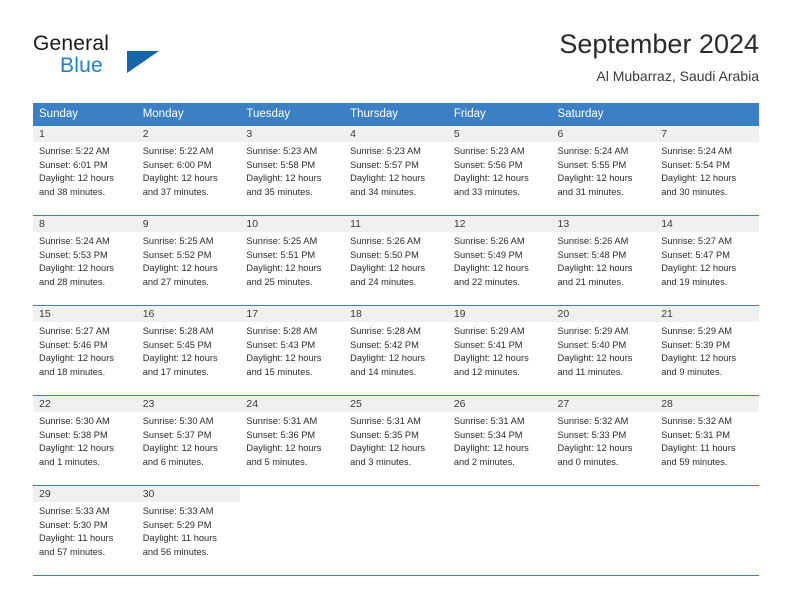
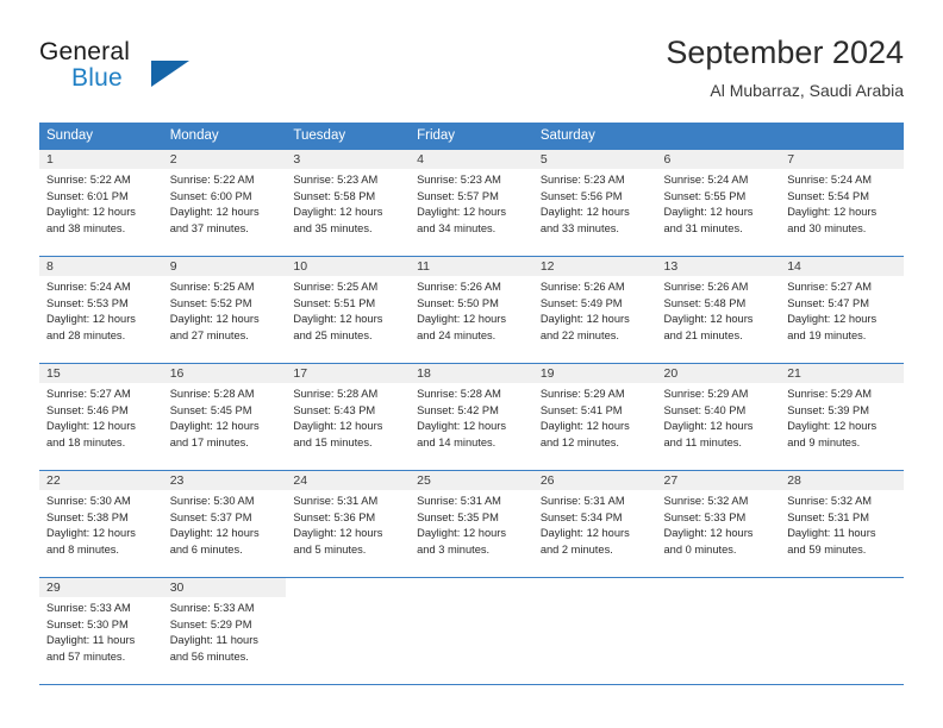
  General
  Blue
  September 2024
  Al Mubarraz, Saudi Arabia
  Sunday
  Monday
  Tuesday
- Thursday
  Friday
  Saturday
  1
  Sunrise: 5:22 AM
  Sunset: 6:01 PM
  Daylight: 12 hours
  and 38 minutes.
  2
  Sunrise: 5:22 AM
  Sunset: 6:00 PM
  Daylight: 12 hours
  and 37 minutes.
  3
  Sunrise: 5:23 AM
  Sunset: 5:58 PM
  Daylight: 12 hours
  and 35 minutes.
  4
  Sunrise: 5:23 AM
  Sunset: 5:57 PM
  Daylight: 12 hours
  and 34 minutes.
  5
  Sunrise: 5:23 AM
  Sunset: 5:56 PM
  Daylight: 12 hours
  and 33 minutes.
  6
  Sunrise: 5:24 AM
  Sunset: 5:55 PM
  Daylight: 12 hours
  and 31 minutes.
  7
  Sunrise: 5:24 AM
  Sunset: 5:54 PM
  Daylight: 12 hours
  and 30 minutes.
  8
  Sunrise: 5:24 AM
  Sunset: 5:53 PM
  Daylight: 12 hours
  and 28 minutes.
  9
  Sunrise: 5:25 AM
  Sunset: 5:52 PM
  Daylight: 12 hours
  and 27 minutes.
  10
  Sunrise: 5:25 AM
  Sunset: 5:51 PM
  Daylight: 12 hours
  and 25 minutes.
  11
  Sunrise: 5:26 AM
  Sunset: 5:50 PM
  Daylight: 12 hours
  and 24 minutes.
  12
  Sunrise: 5:26 AM
  Sunset: 5:49 PM
  Daylight: 12 hours
  and 22 minutes.
  13
  Sunrise: 5:26 AM
  Sunset: 5:48 PM
  Daylight: 12 hours
  and 21 minutes.
  14
  Sunrise: 5:27 AM
  Sunset: 5:47 PM
  Daylight: 12 hours
  and 19 minutes.
  15
  Sunrise: 5:27 AM
  Sunset: 5:46 PM
  Daylight: 12 hours
  and 18 minutes.
  16
  Sunrise: 5:28 AM
  Sunset: 5:45 PM
  Daylight: 12 hours
  and 17 minutes.
  17
  Sunrise: 5:28 AM
  Sunset: 5:43 PM
  Daylight: 12 hours
  and 15 minutes.
  18
  Sunrise: 5:28 AM
  Sunset: 5:42 PM
  Daylight: 12 hours
  and 14 minutes.
  19
  Sunrise: 5:29 AM
  Sunset: 5:41 PM
  Daylight: 12 hours
  and 12 minutes.
  20
  Sunrise: 5:29 AM
  Sunset: 5:40 PM
  Daylight: 12 hours
  and 11 minutes.
  21
  Sunrise: 5:29 AM
  Sunset: 5:39 PM
  Daylight: 12 hours
  and 9 minutes.
  22
  Sunrise: 5:30 AM
  Sunset: 5:38 PM
  Daylight: 12 hours
- and 1 minutes.
+ and 8 minutes.
  23
  Sunrise: 5:30 AM
  Sunset: 5:37 PM
  Daylight: 12 hours
  and 6 minutes.
  24
  Sunrise: 5:31 AM
  Sunset: 5:36 PM
  Daylight: 12 hours
  and 5 minutes.
  25
  Sunrise: 5:31 AM
  Sunset: 5:35 PM
  Daylight: 12 hours
  and 3 minutes.
  26
  Sunrise: 5:31 AM
  Sunset: 5:34 PM
  Daylight: 12 hours
  and 2 minutes.
  27
  Sunrise: 5:32 AM
  Sunset: 5:33 PM
  Daylight: 12 hours
  and 0 minutes.
  28
  Sunrise: 5:32 AM
  Sunset: 5:31 PM
  Daylight: 11 hours
  and 59 minutes.
  29
  Sunrise: 5:33 AM
  Sunset: 5:30 PM
  Daylight: 11 hours
  and 57 minutes.
  30
  Sunrise: 5:33 AM
  Sunset: 5:29 PM
  Daylight: 11 hours
  and 56 minutes.
